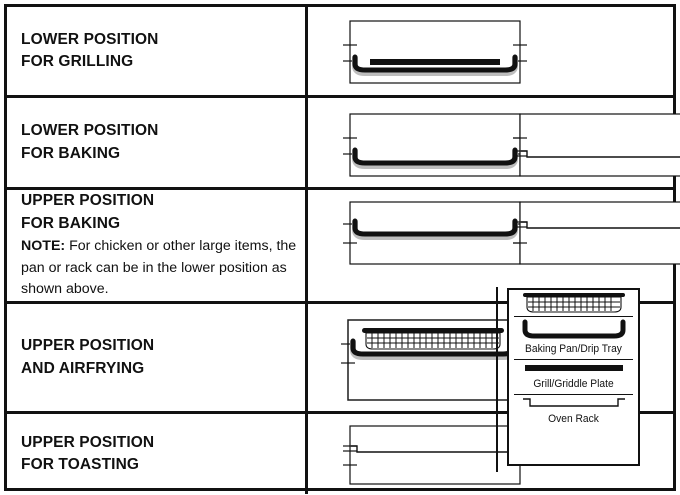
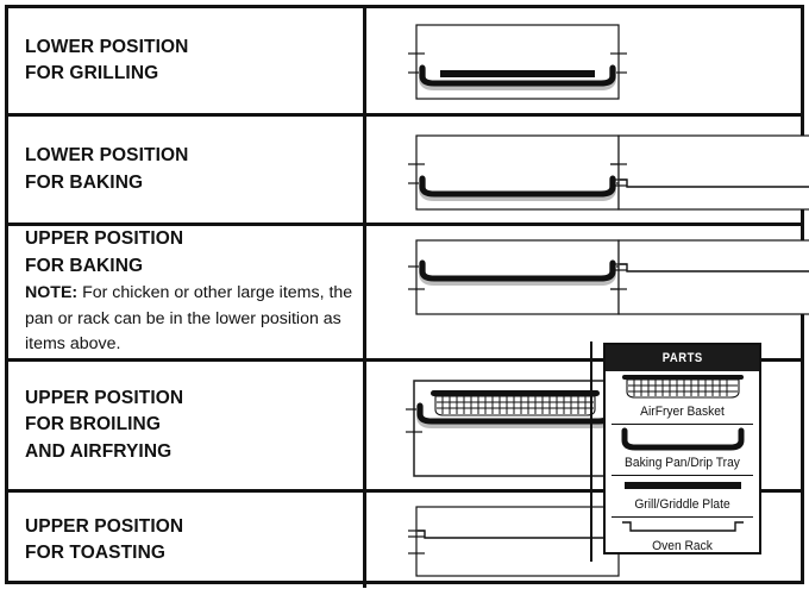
  LOWER POSITION
  FOR GRILLING
  LOWER POSITION
  FOR BAKING
  UPPER POSITION
  FOR BAKING
- NOTE: For chicken or other large items, the pan or rack can be in the lower position as shown above.
+ NOTE: For chicken or other large items, the pan or rack can be in the lower position as items above.
  UPPER POSITION
+ FOR BROILING
  AND AIRFRYING
  UPPER POSITION
  FOR TOASTING
+ PARTS
+ AirFryer Basket
  Baking Pan/Drip Tray
  Grill/Griddle Plate
  Oven Rack
